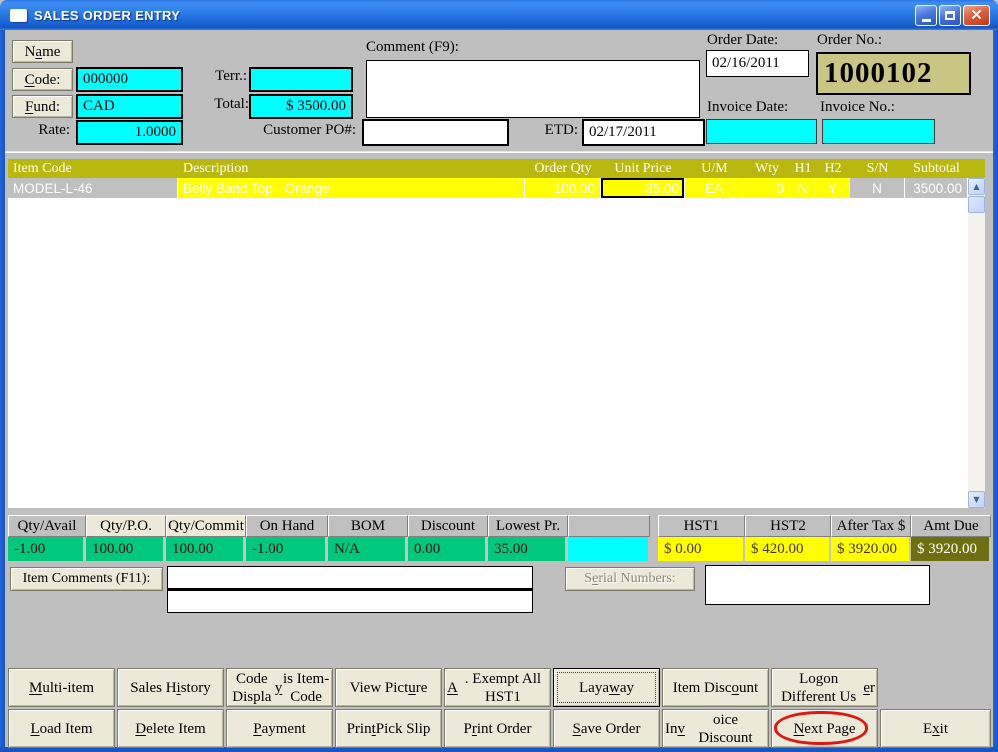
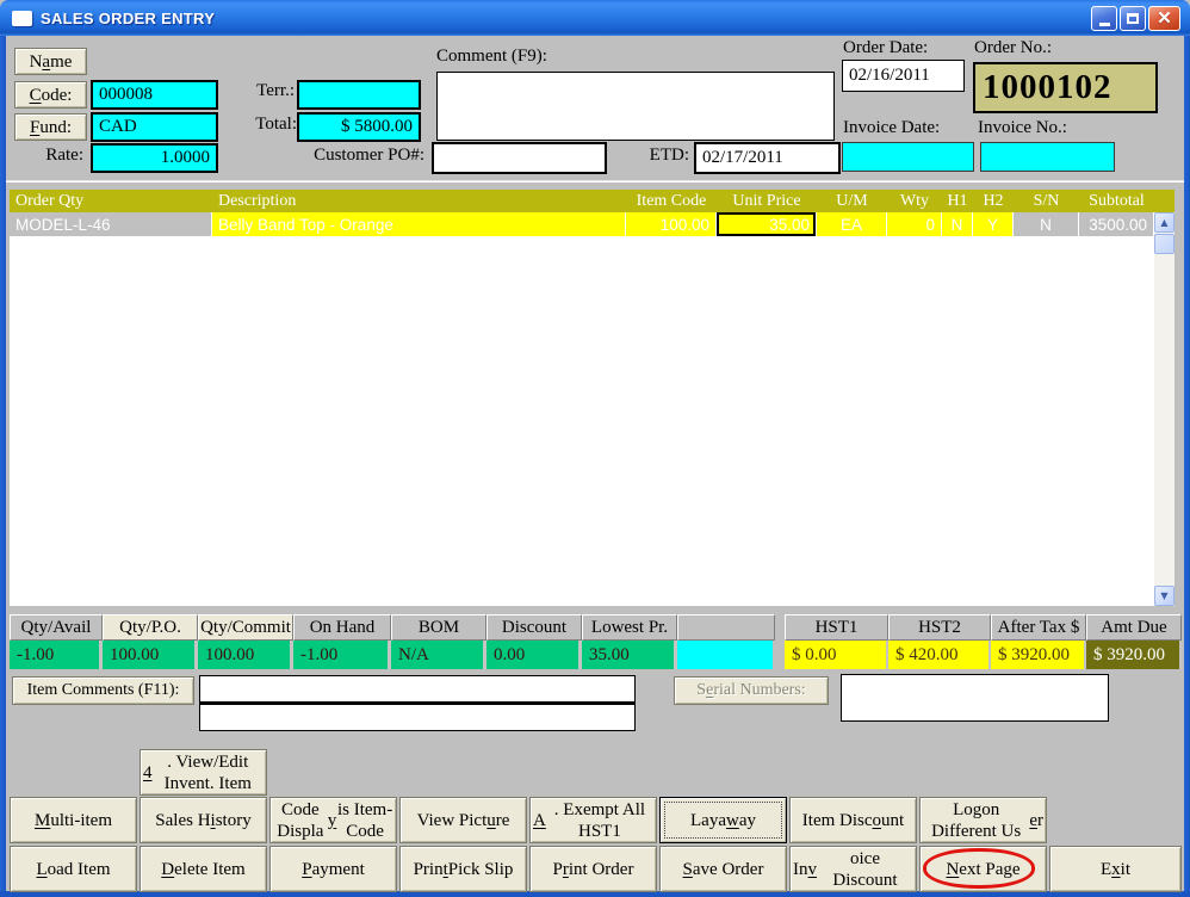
  SALES ORDER ENTRY
  ✕
  N
  a
  me
  Comment (F9):
  Order Date:
  Order No.:
  C
  ode:
- 000000
+ 000008
  Terr.:
  02/16/2011
  1000102
  F
  und:
  CAD
  Total:
- $ 3500.00
+ $ 5800.00
  Invoice Date:
  Invoice No.:
  Rate:
  1.0000
  Customer PO#:
  ETD:
  02/17/2011
- Item Code
+ Order Qty
  Description
- Order Qty
+ Item Code
  Unit Price
  U/M
  Wty
  H1
  H2
  S/N
  Subtotal
  MODEL-L-46
  Belly Band Top - Orange
  100.00
  35.00
  EA
  0
  N
  Y
  N
  3500.00
  ▲
  ▼
  Qty/Avail
  Qty/P.O.
  Qty/Commit
  On Hand
  BOM
  Discount
  Lowest Pr.
  HST1
  HST2
  After Tax $
  Amt Due
  -1.00
  100.00
  100.00
  -1.00
  N/A
  0.00
  35.00
  $ 0.00
  $ 420.00
  $ 3920.00
  $ 3920.00
  Item Comments (F11):
  S
  e
  rial Numbers:
+ 4
+ . View/Edit Invent. Item
  M
  ulti-item
  Sales H
  i
  story
  Code Displa
  y
  is Item-Code
  View Pict
  u
  re
  A
  . Exempt All HST1
  Laya
  w
  ay
  Item Disc
  o
  unt
  Logon Different Us
  e
  r
  L
  oad Item
  D
  elete Item
  P
  ayment
  Prin
  t
  Pick Slip
  P
  r
  int Order
  S
  ave Order
  In
  v
  oice Discount
  N
  ext Page
  E
  x
  it
